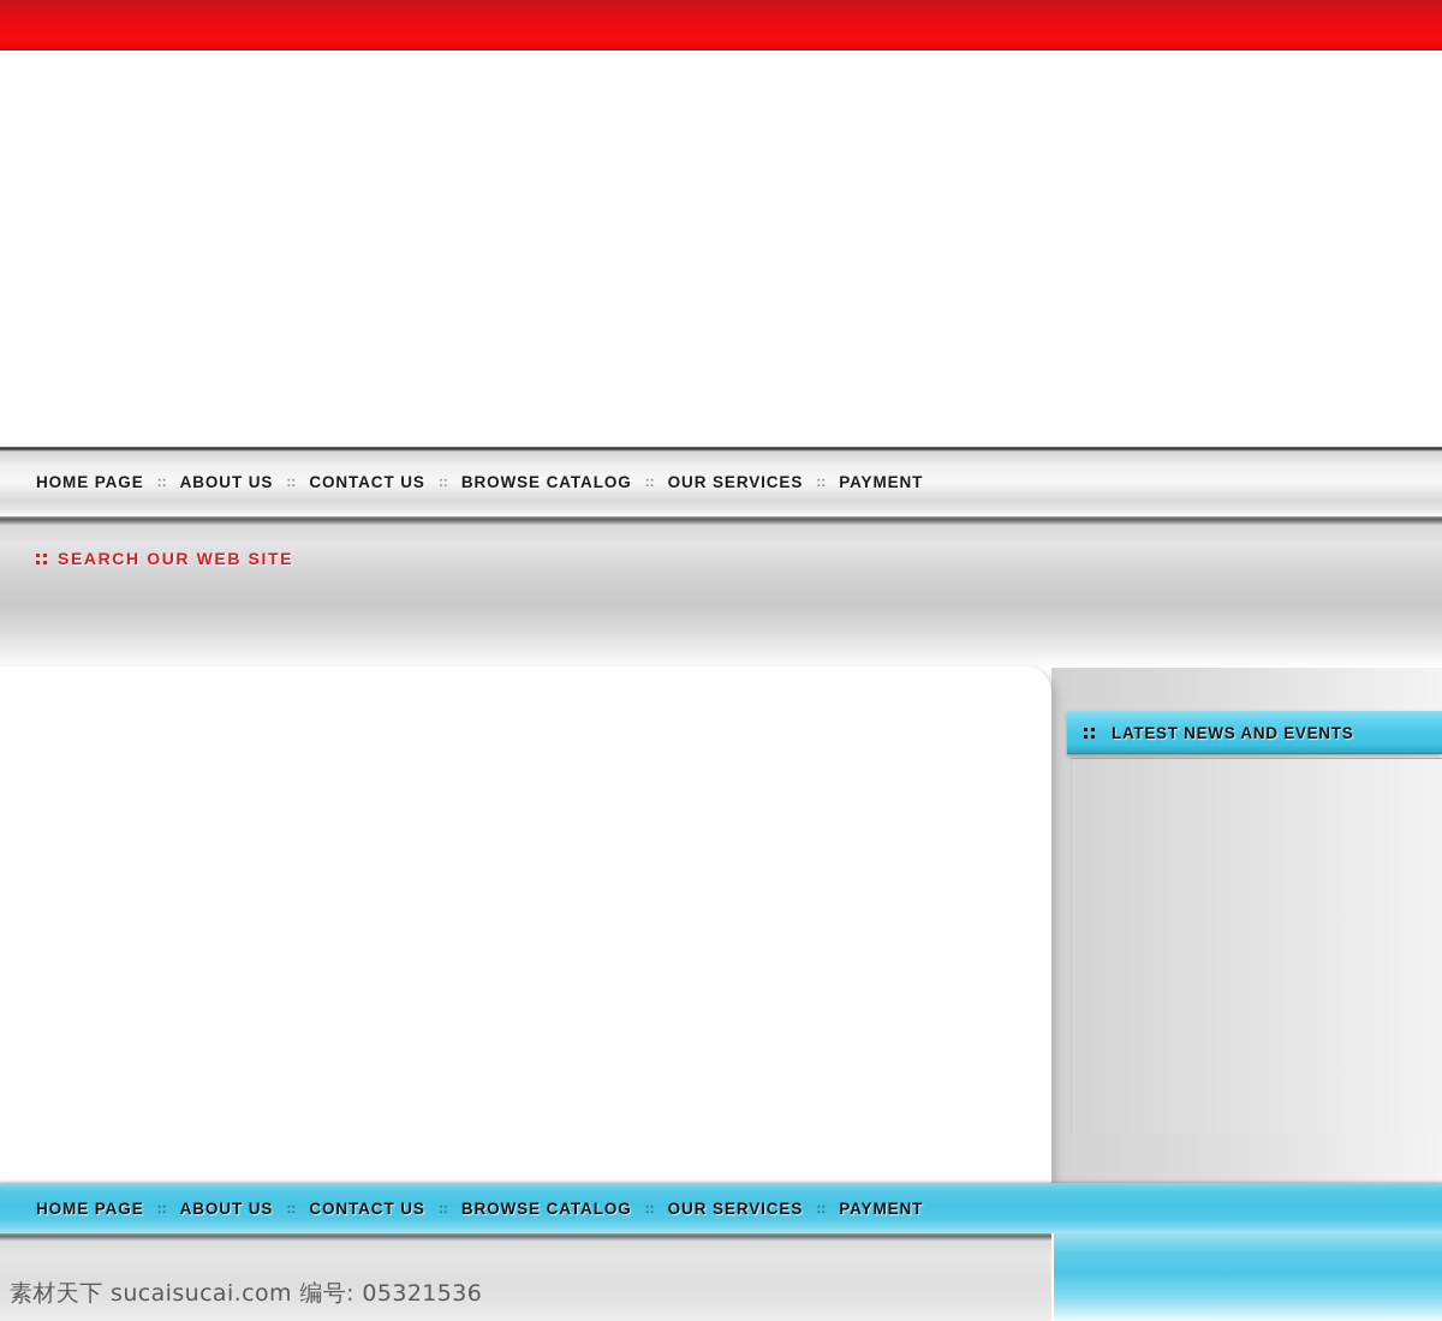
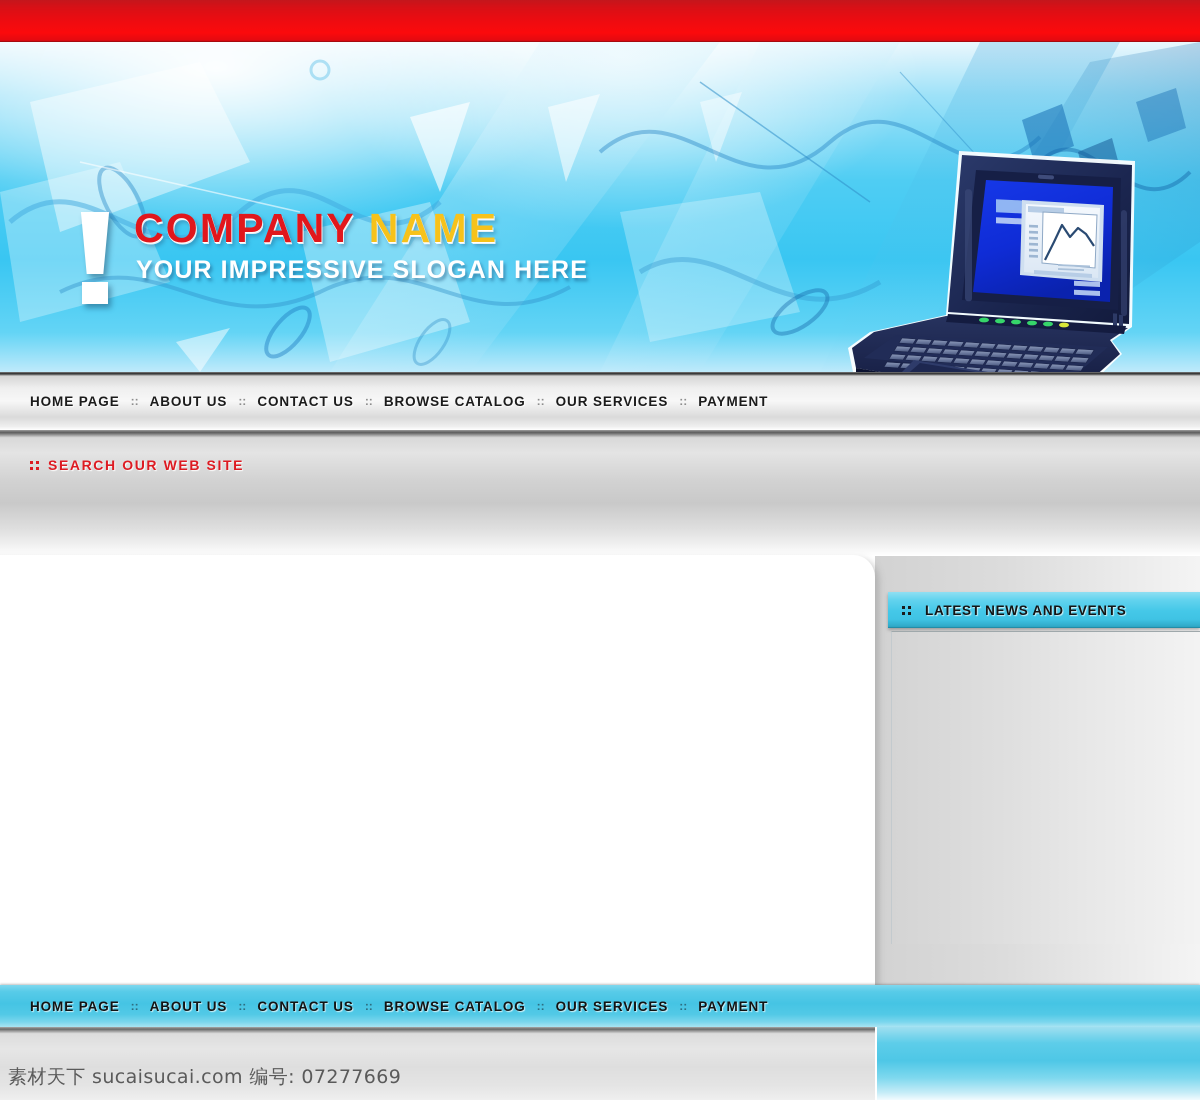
+ COMPANY NAME
+ YOUR IMPRESSIVE SLOGAN HERE
  HOME PAGE
  ::
  ABOUT US
  ::
  CONTACT US
  ::
  BROWSE CATALOG
  ::
  OUR SERVICES
  ::
  PAYMENT
  SEARCH OUR WEB SITE
  LATEST NEWS AND EVENTS
  HOME PAGE
  ::
  ABOUT US
  ::
  CONTACT US
  ::
  BROWSE CATALOG
  ::
  OUR SERVICES
  ::
  PAYMENT
- 素材天下 sucaisucai.com 编号: 05321536
+ 素材天下 sucaisucai.com 编号: 07277669
